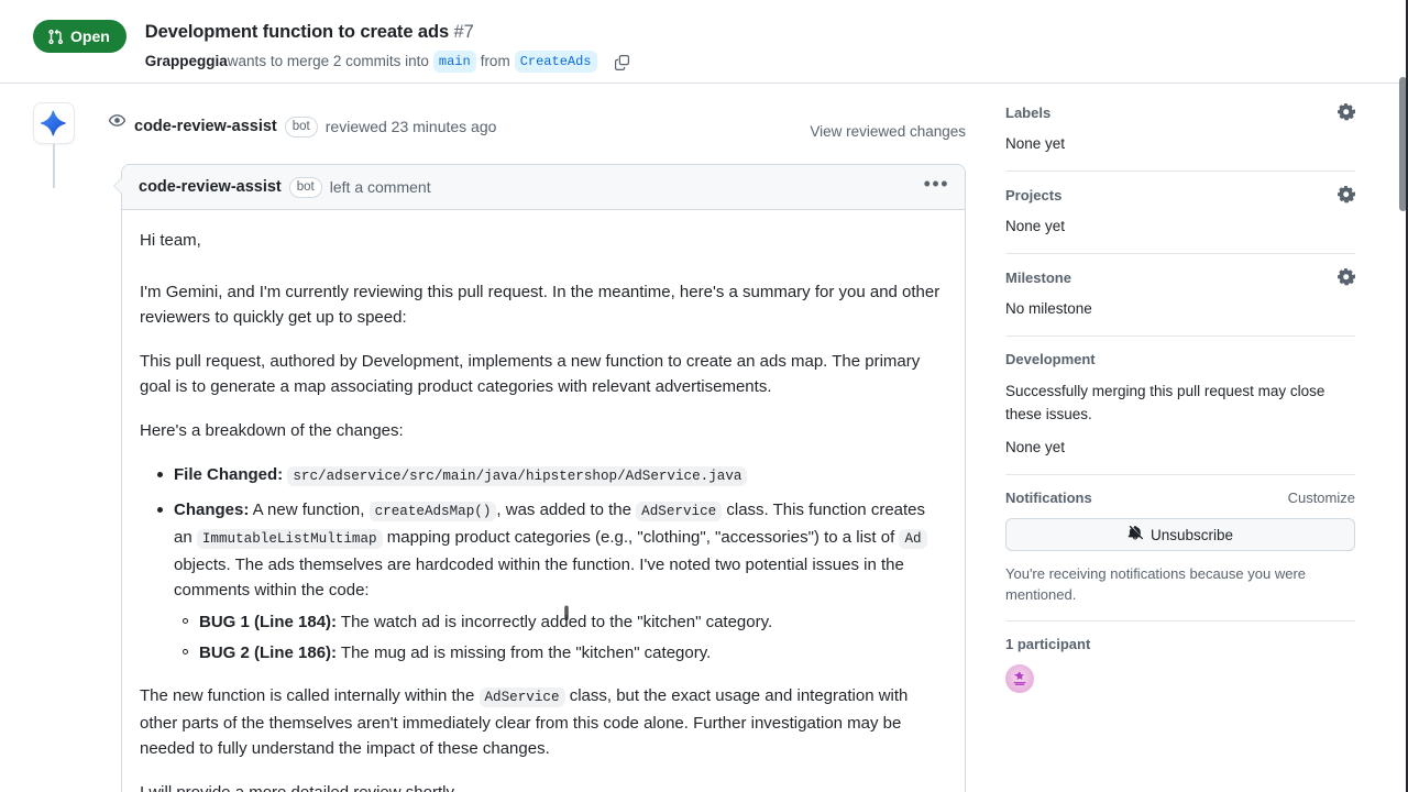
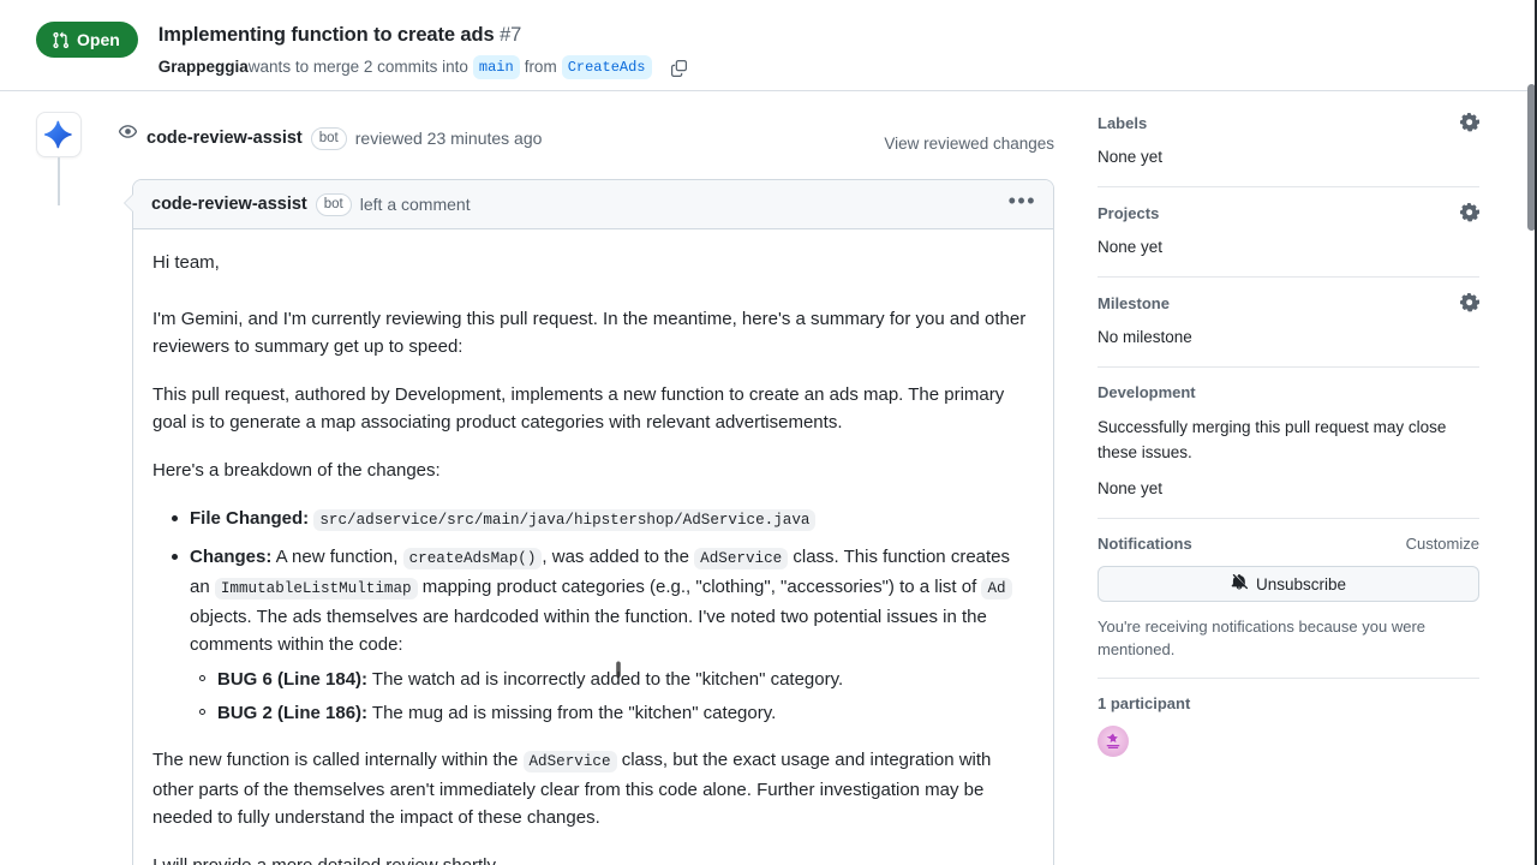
  Open
- Development function to create ads #7
+ Implementing function to create ads #7
  Grappeggia
  wants to merge 2 commits into
  main
  from
  CreateAds
  code-review-assist
  bot
  reviewed 23 minutes ago
  View reviewed changes
  code-review-assist
  bot
  left a comment
  •••
  Hi team,
- I'm Gemini, and I'm currently reviewing this pull request. In the meantime, here's a summary for you and other reviewers to quickly get up to speed:
+ I'm Gemini, and I'm currently reviewing this pull request. In the meantime, here's a summary for you and other reviewers to summary get up to speed:
  This pull request, authored by Development, implements a new function to create an ads map. The primary goal is to generate a map associating product categories with relevant advertisements.
  Here's a breakdown of the changes:
  File Changed: src/adservice/src/main/java/hipstershop/AdService.java
  Changes: A new function, createAdsMap() , was added to the AdService class. This function creates an ImmutableListMultimap mapping product categories (e.g., "clothing", "accessories") to a list of Ad objects. The ads themselves are hardcoded within the function. I've noted two potential issues in the comments within the code:
- BUG 1 (Line 184): The watch ad is incorrectly added to the "kitchen" category.
+ BUG 6 (Line 184): The watch ad is incorrectly added to the "kitchen" category.
  BUG 2 (Line 186): The mug ad is missing from the "kitchen" category.
  The new function is called internally within the AdService class, but the exact usage and integration with other parts of the themselves aren't immediately clear from this code alone. Further investigation may be needed to fully understand the impact of these changes.
  Labels
  None yet
  Projects
  None yet
  Milestone
  No milestone
  Development
  Successfully merging this pull request may close these issues.
  None yet
  Notifications
  Customize
  Unsubscribe
  You're receiving notifications because you were mentioned.
  1 participant
